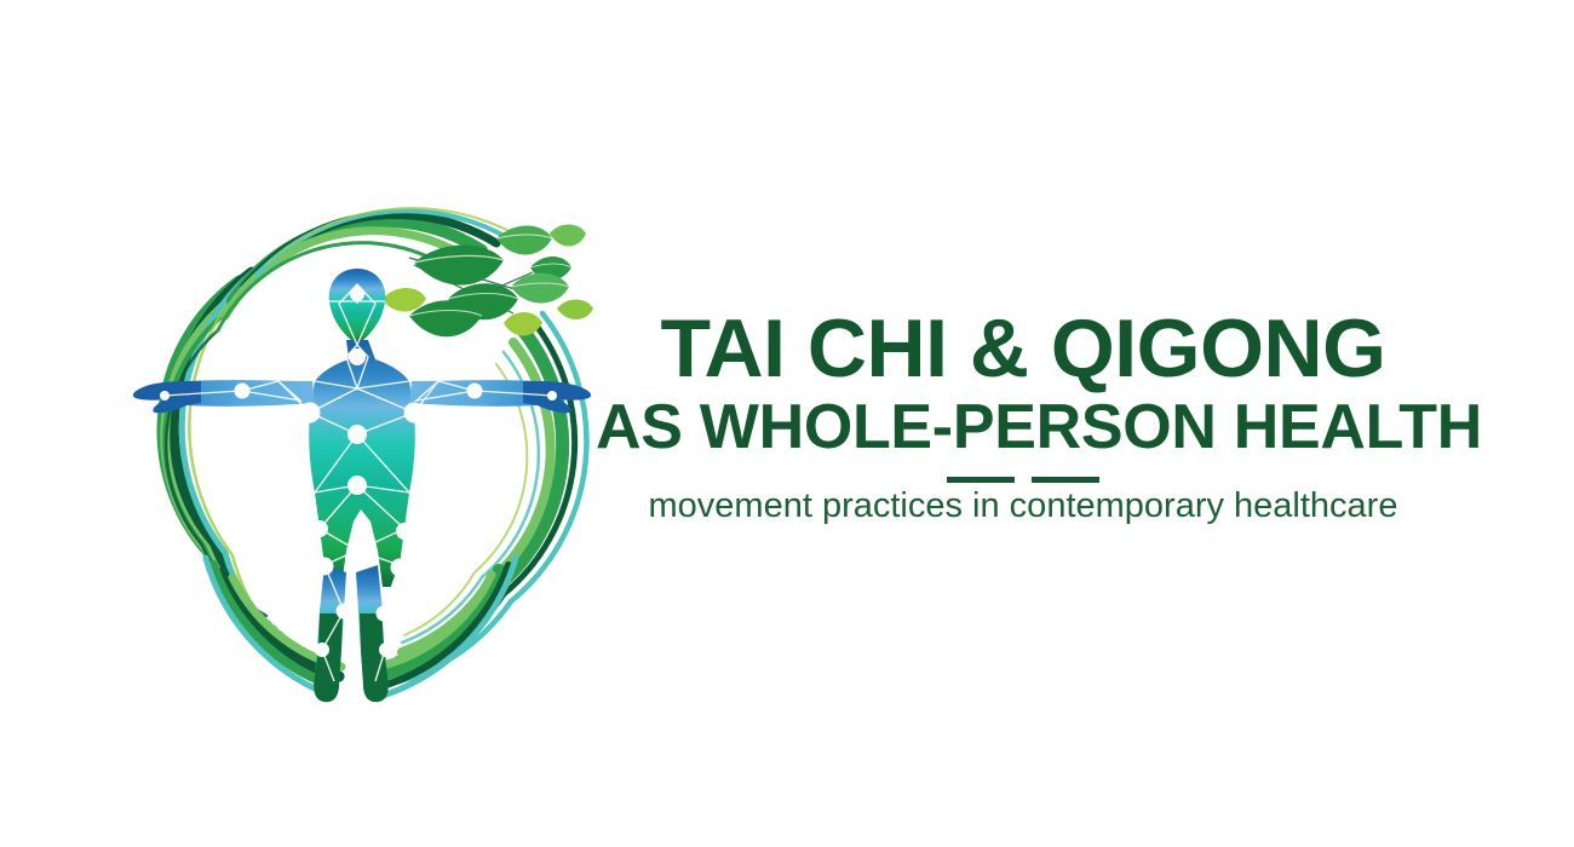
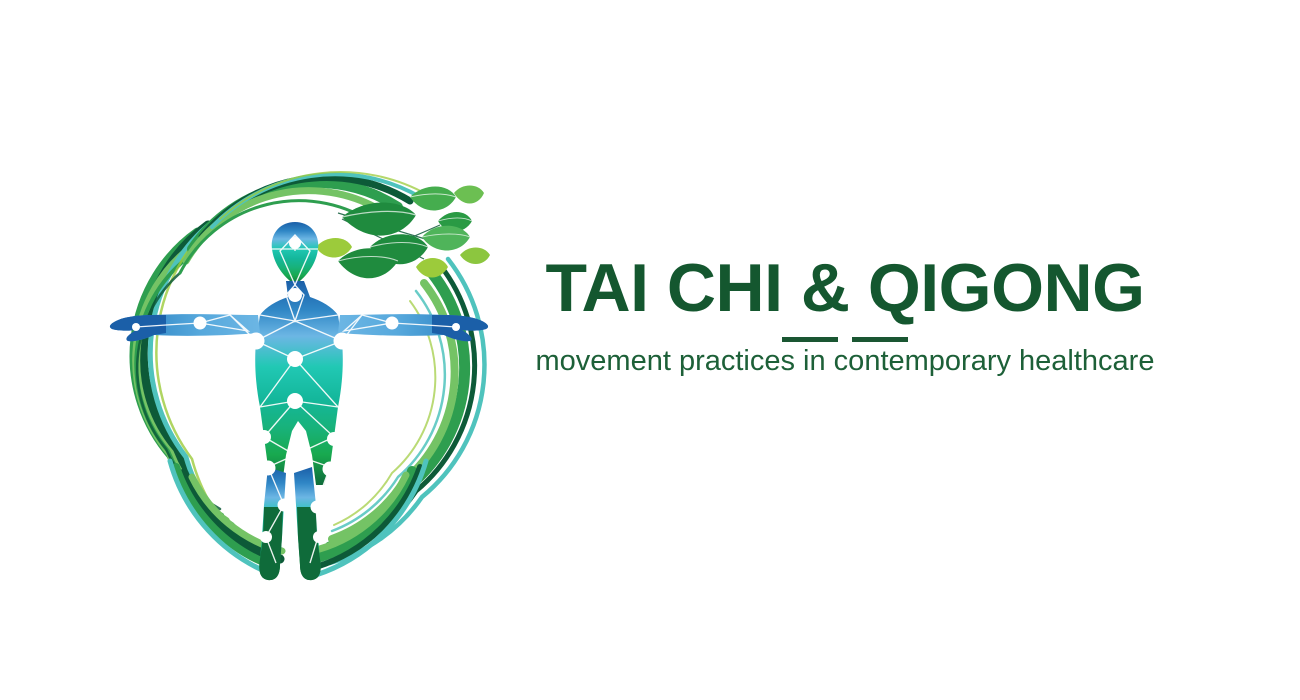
  TAI CHI & QIGONG
- AS WHOLE-PERSON HEALTH
  movement practices in contemporary healthcare
